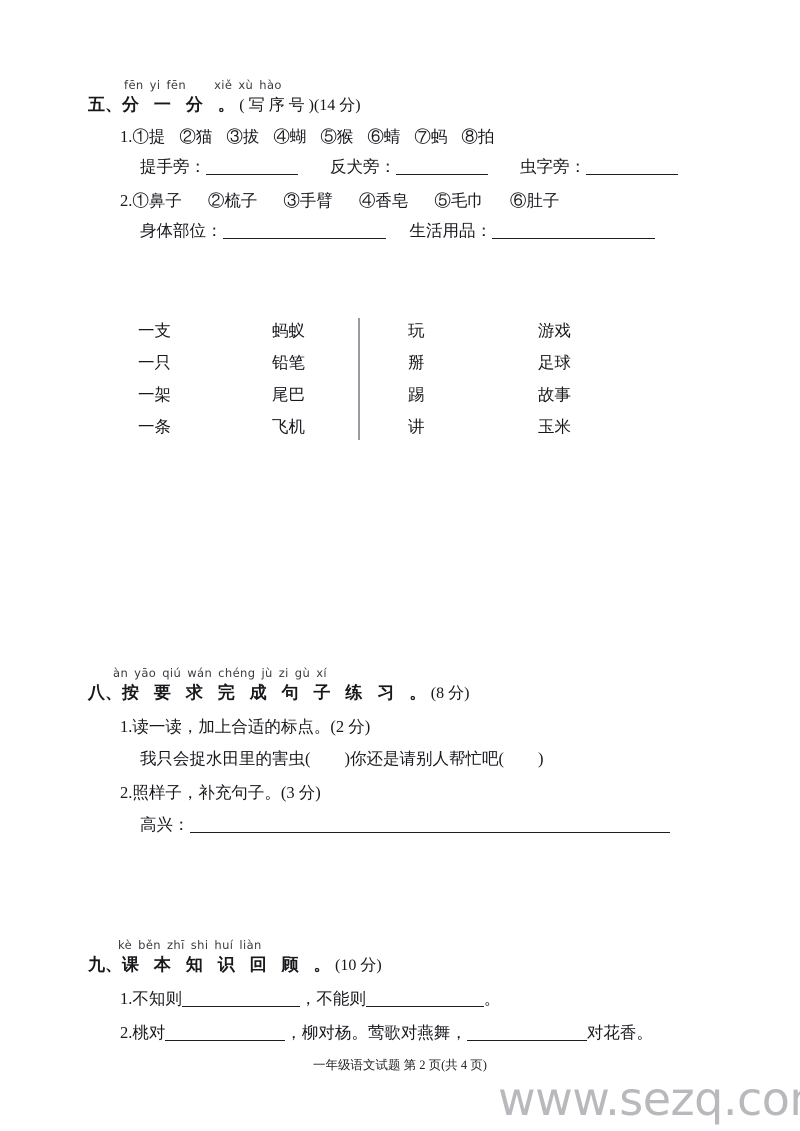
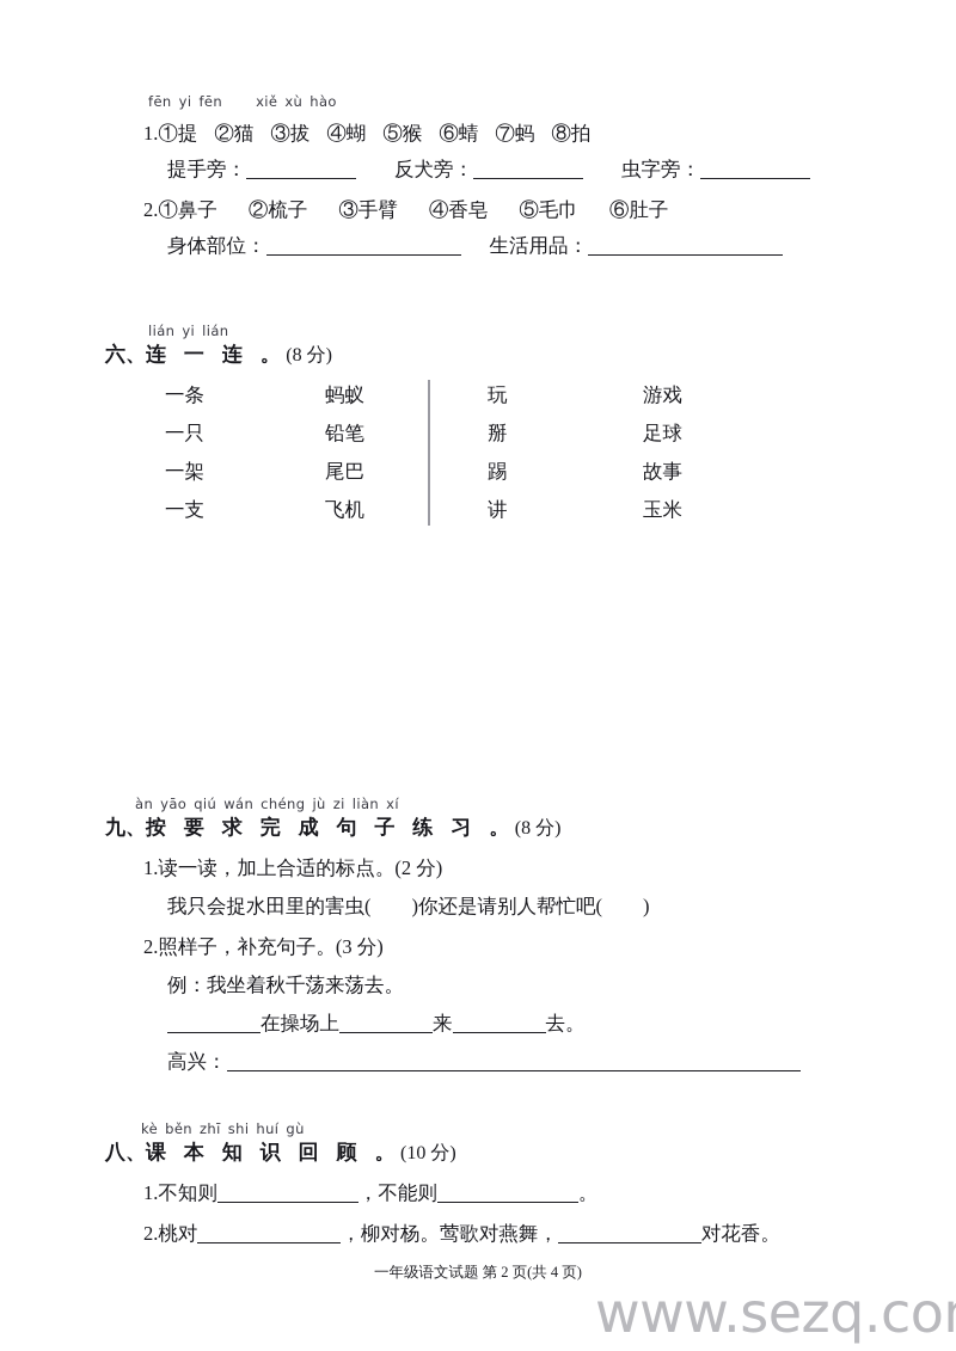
  fēn yi fēn xiě xù hào
- 五、分 一 分 。( 写 序 号 )(14 分)
  1.①提 ②猫 ③拔 ④蝴 ⑤猴 ⑥蜻 ⑦蚂 ⑧拍
  提手旁： 反犬旁： 虫字旁：
  2.①鼻子 ②梳子 ③手臂 ④香皂 ⑤毛巾 ⑥肚子
  身体部位： 生活用品：
+ lián yi lián
+ 六、连 一 连 。(8 分)
- 一支
+ 一条
  一只
  一架
- 一条
+ 一支
  蚂蚁
  铅笔
  尾巴
  飞机
  玩
  掰
  踢
  讲
  游戏
  足球
  故事
  玉米
- àn yāo qiú wán chéng jù zi gù xí
+ àn yāo qiú wán chéng jù zi liàn xí
- 八、按 要 求 完 成 句 子 练 习 。(8 分)
+ 九、按 要 求 完 成 句 子 练 习 。(8 分)
  1.读一读，加上合适的标点。(2 分)
  我只会捉水田里的害虫( )你还是请别人帮忙吧( )
  2.照样子，补充句子。(3 分)
+ 例：我坐着秋千荡来荡去。
+ 在操场上 来 去。
  高兴：
- kè běn zhī shi huí liàn
+ kè běn zhī shi huí gù
- 九、课 本 知 识 回 顾 。(10 分)
+ 八、课 本 知 识 回 顾 。(10 分)
  1.不知则 ，不能则 。
  2.桃对 ，柳对杨。莺歌对燕舞， 对花香。
  一年级语文试题 第 2 页(共 4 页)
  www.sezq.co
